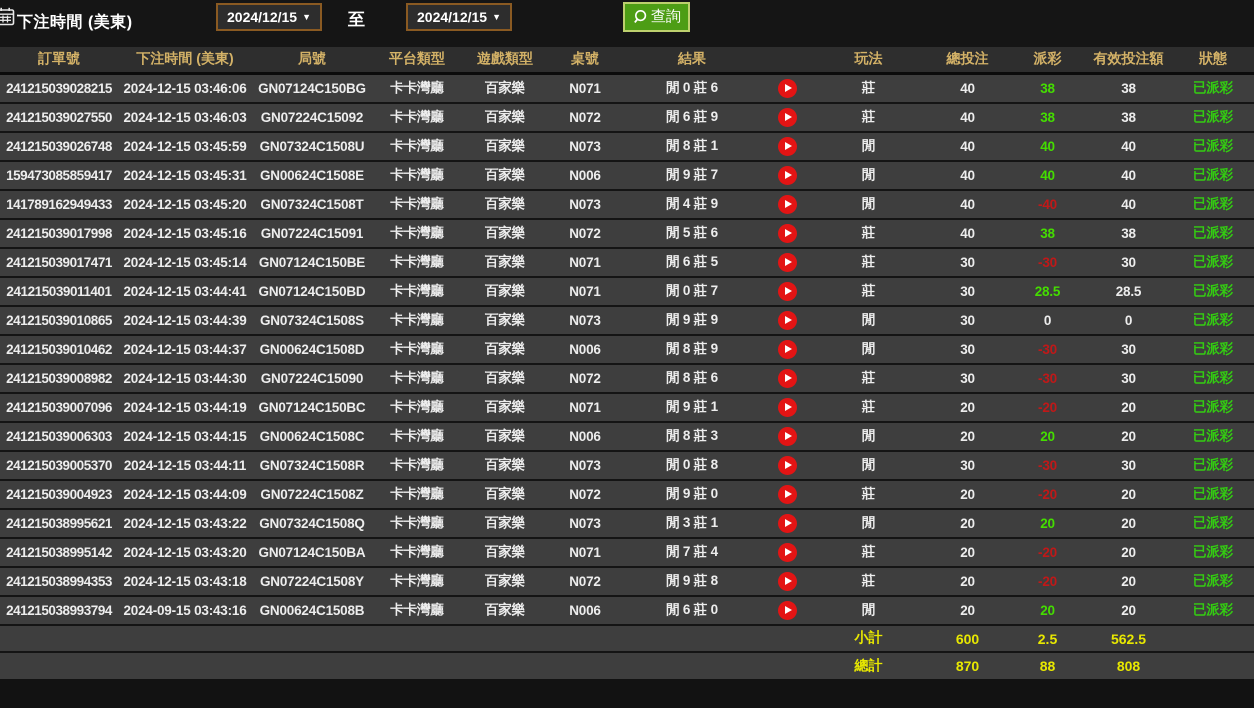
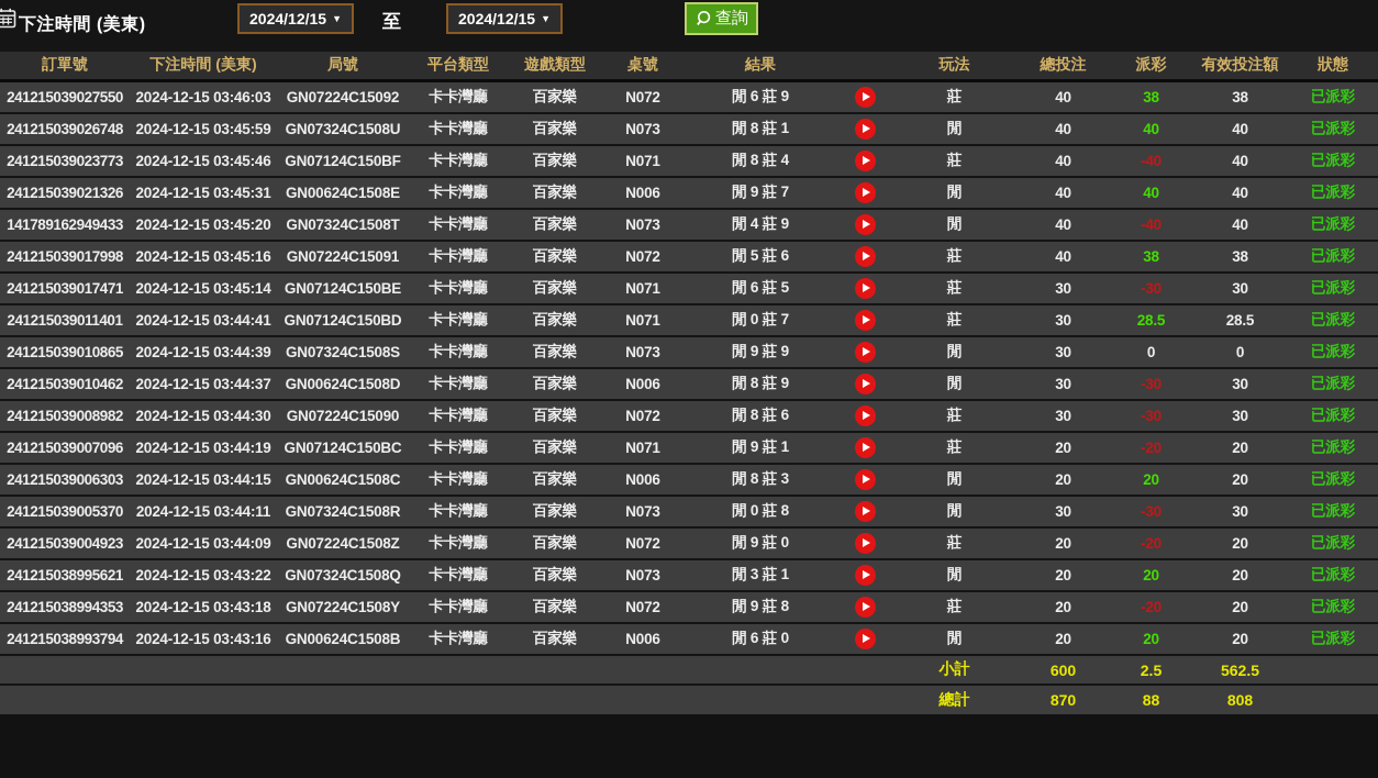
  下注時間 (美東)
  2024/12/15
  ▼
  至
  2024/12/15
  ▼
  查詢
  訂單號	下注時間 (美東)	局號	平台類型	遊戲類型	桌號	結果		玩法	總投注	派彩	有效投注額	狀態
- 241215039028215	2024-12-15 03:46:06	GN07124C150BG	卡卡灣廳	百家樂	N071	閒 0 莊 6		莊	40	38	38	已派彩
  241215039027550	2024-12-15 03:46:03	GN07224C15092	卡卡灣廳	百家樂	N072	閒 6 莊 9		莊	40	38	38	已派彩
  241215039026748	2024-12-15 03:45:59	GN07324C1508U	卡卡灣廳	百家樂	N073	閒 8 莊 1		閒	40	40	40	已派彩
+ 241215039023773	2024-12-15 03:45:46	GN07124C150BF	卡卡灣廳	百家樂	N071	閒 8 莊 4		莊	40	-40	40	已派彩
- 159473085859417	2024-12-15 03:45:31	GN00624C1508E	卡卡灣廳	百家樂	N006	閒 9 莊 7		閒	40	40	40	已派彩
+ 241215039021326	2024-12-15 03:45:31	GN00624C1508E	卡卡灣廳	百家樂	N006	閒 9 莊 7		閒	40	40	40	已派彩
  141789162949433	2024-12-15 03:45:20	GN07324C1508T	卡卡灣廳	百家樂	N073	閒 4 莊 9		閒	40	-40	40	已派彩
  241215039017998	2024-12-15 03:45:16	GN07224C15091	卡卡灣廳	百家樂	N072	閒 5 莊 6		莊	40	38	38	已派彩
  241215039017471	2024-12-15 03:45:14	GN07124C150BE	卡卡灣廳	百家樂	N071	閒 6 莊 5		莊	30	-30	30	已派彩
  241215039011401	2024-12-15 03:44:41	GN07124C150BD	卡卡灣廳	百家樂	N071	閒 0 莊 7		莊	30	28.5	28.5	已派彩
  241215039010865	2024-12-15 03:44:39	GN07324C1508S	卡卡灣廳	百家樂	N073	閒 9 莊 9		閒	30	0	0	已派彩
  241215039010462	2024-12-15 03:44:37	GN00624C1508D	卡卡灣廳	百家樂	N006	閒 8 莊 9		閒	30	-30	30	已派彩
  241215039008982	2024-12-15 03:44:30	GN07224C15090	卡卡灣廳	百家樂	N072	閒 8 莊 6		莊	30	-30	30	已派彩
  241215039007096	2024-12-15 03:44:19	GN07124C150BC	卡卡灣廳	百家樂	N071	閒 9 莊 1		莊	20	-20	20	已派彩
  241215039006303	2024-12-15 03:44:15	GN00624C1508C	卡卡灣廳	百家樂	N006	閒 8 莊 3		閒	20	20	20	已派彩
  241215039005370	2024-12-15 03:44:11	GN07324C1508R	卡卡灣廳	百家樂	N073	閒 0 莊 8		閒	30	-30	30	已派彩
  241215039004923	2024-12-15 03:44:09	GN07224C1508Z	卡卡灣廳	百家樂	N072	閒 9 莊 0		莊	20	-20	20	已派彩
  241215038995621	2024-12-15 03:43:22	GN07324C1508Q	卡卡灣廳	百家樂	N073	閒 3 莊 1		閒	20	20	20	已派彩
- 241215038995142	2024-12-15 03:43:20	GN07124C150BA	卡卡灣廳	百家樂	N071	閒 7 莊 4		莊	20	-20	20	已派彩
  241215038994353	2024-12-15 03:43:18	GN07224C1508Y	卡卡灣廳	百家樂	N072	閒 9 莊 8		莊	20	-20	20	已派彩
- 241215038993794	2024-09-15 03:43:16	GN00624C1508B	卡卡灣廳	百家樂	N006	閒 6 莊 0		閒	20	20	20	已派彩
+ 241215038993794	2024-12-15 03:43:16	GN00624C1508B	卡卡灣廳	百家樂	N006	閒 6 莊 0		閒	20	20	20	已派彩
  	小計	600	2.5	562.5
  	總計	870	88	808
